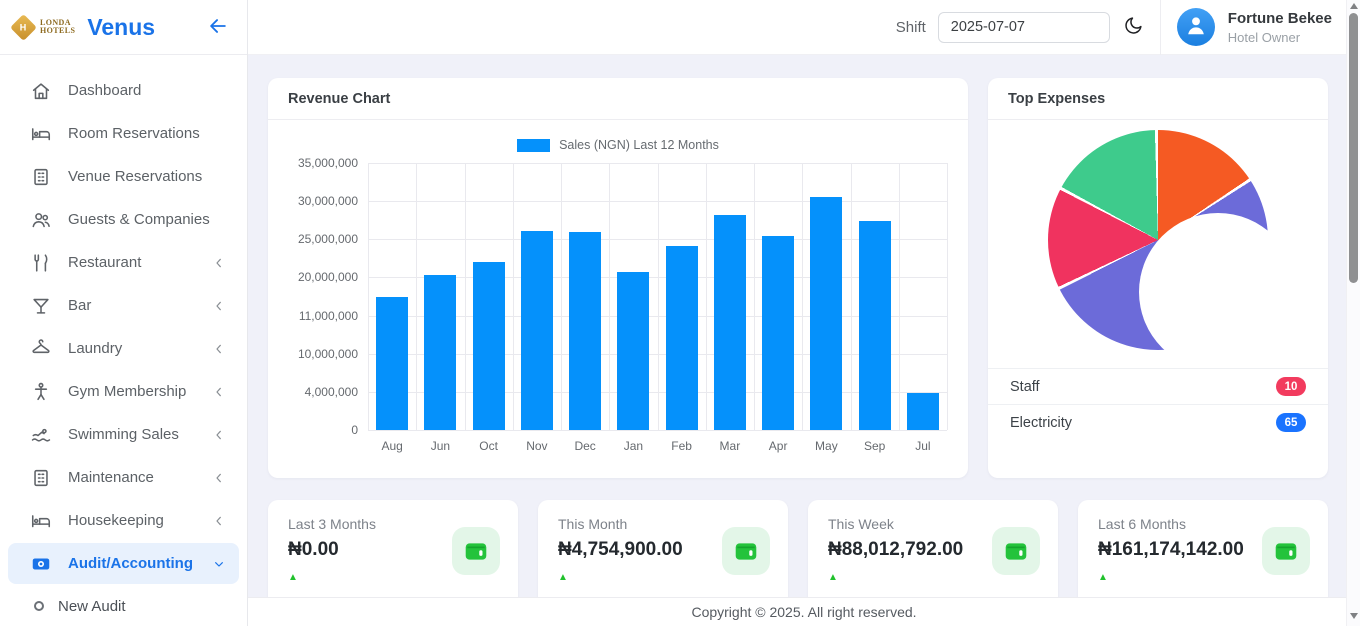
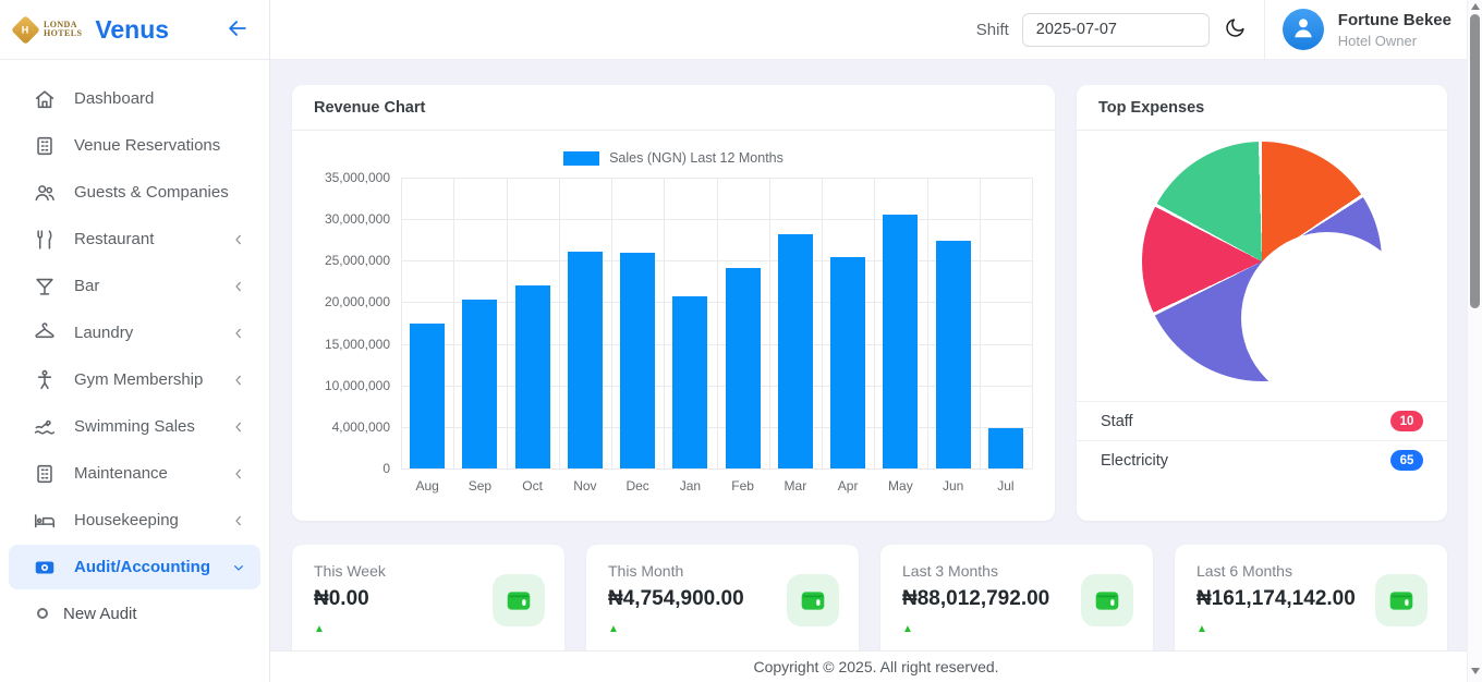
  LONDA
  HOTELS
  Venus
  Dashboard
- Room Reservations
  Venue Reservations
  Guests & Companies
  Restaurant
  Bar
  Laundry
  Gym Membership
  Swimming Sales
  Maintenance
  Housekeeping
  Audit/Accounting
  New Audit
  Shift
  2025-07-07
  Fortune Bekee
  Hotel Owner
  Revenue Chart
  Sales (NGN) Last 12 Months
  35,000,000
  30,000,000
  25,000,000
  20,000,000
- 11,000,000
+ 15,000,000
  10,000,000
  4,000,000
  0
  Aug
- Jun
+ Sep
  Oct
  Nov
  Dec
  Jan
  Feb
  Mar
  Apr
  May
- Sep
+ Jun
  Jul
  Top Expenses
  Staff
  10
  Electricity
  65
- Last 3 Months
+ This Week
  ₦0.00
  ▲
  This Month
  ₦4,754,900.00
  ▲
- This Week
+ Last 3 Months
  ₦88,012,792.00
  ▲
  Last 6 Months
  ₦161,174,142.00
  ▲
  Copyright © 2025. All right reserved.
